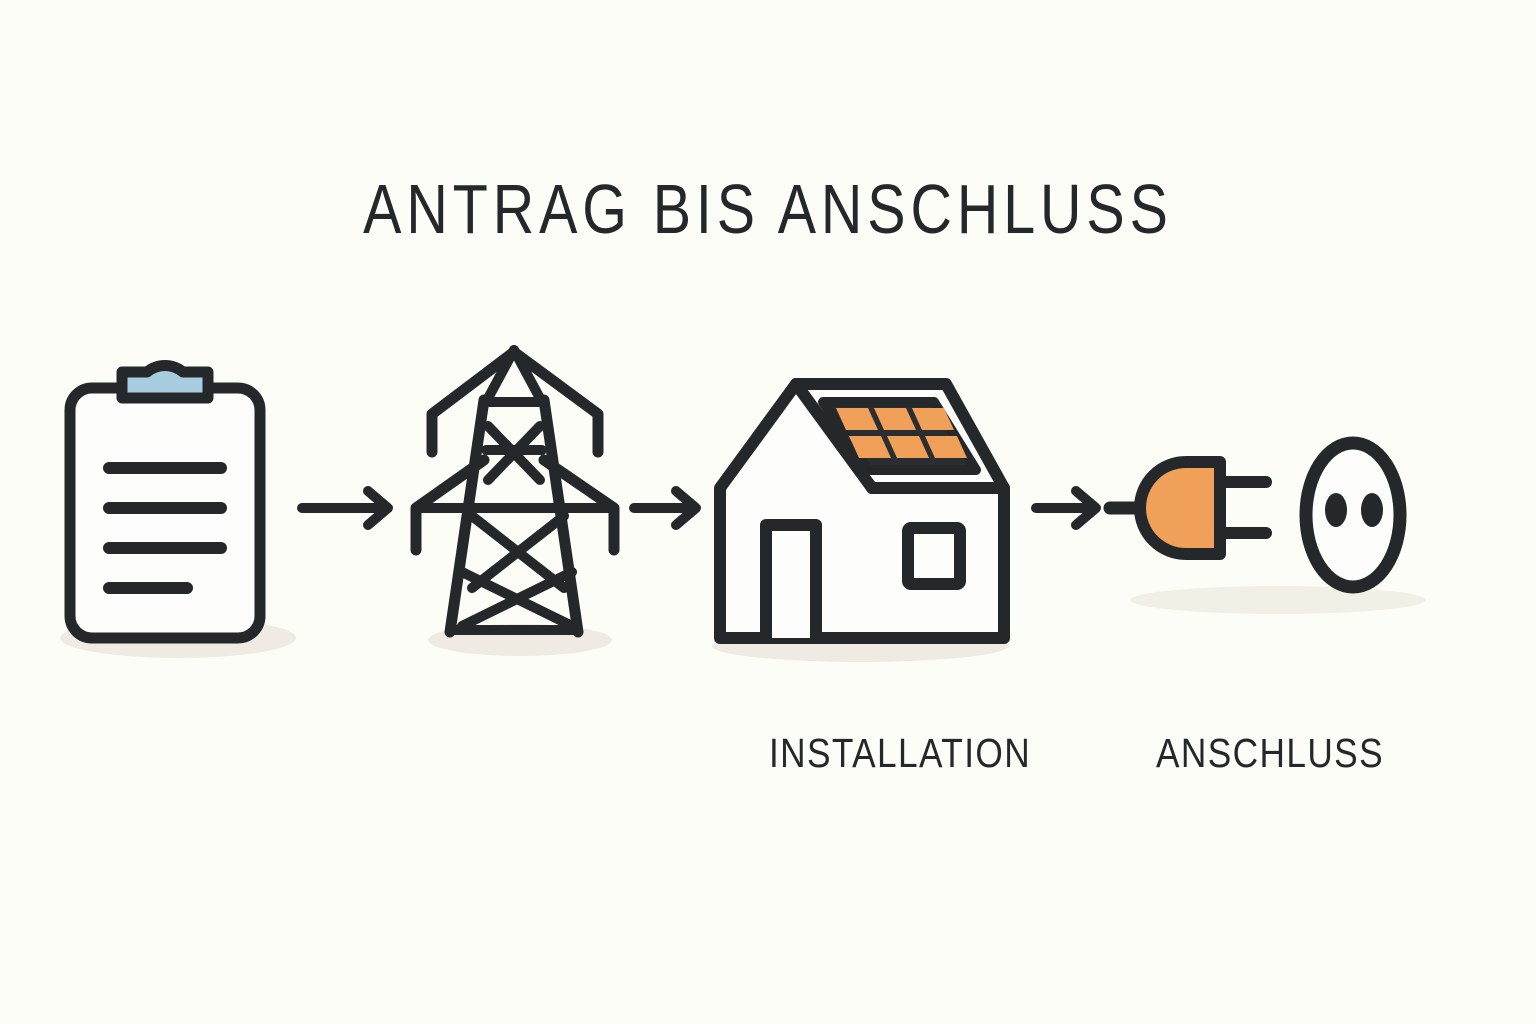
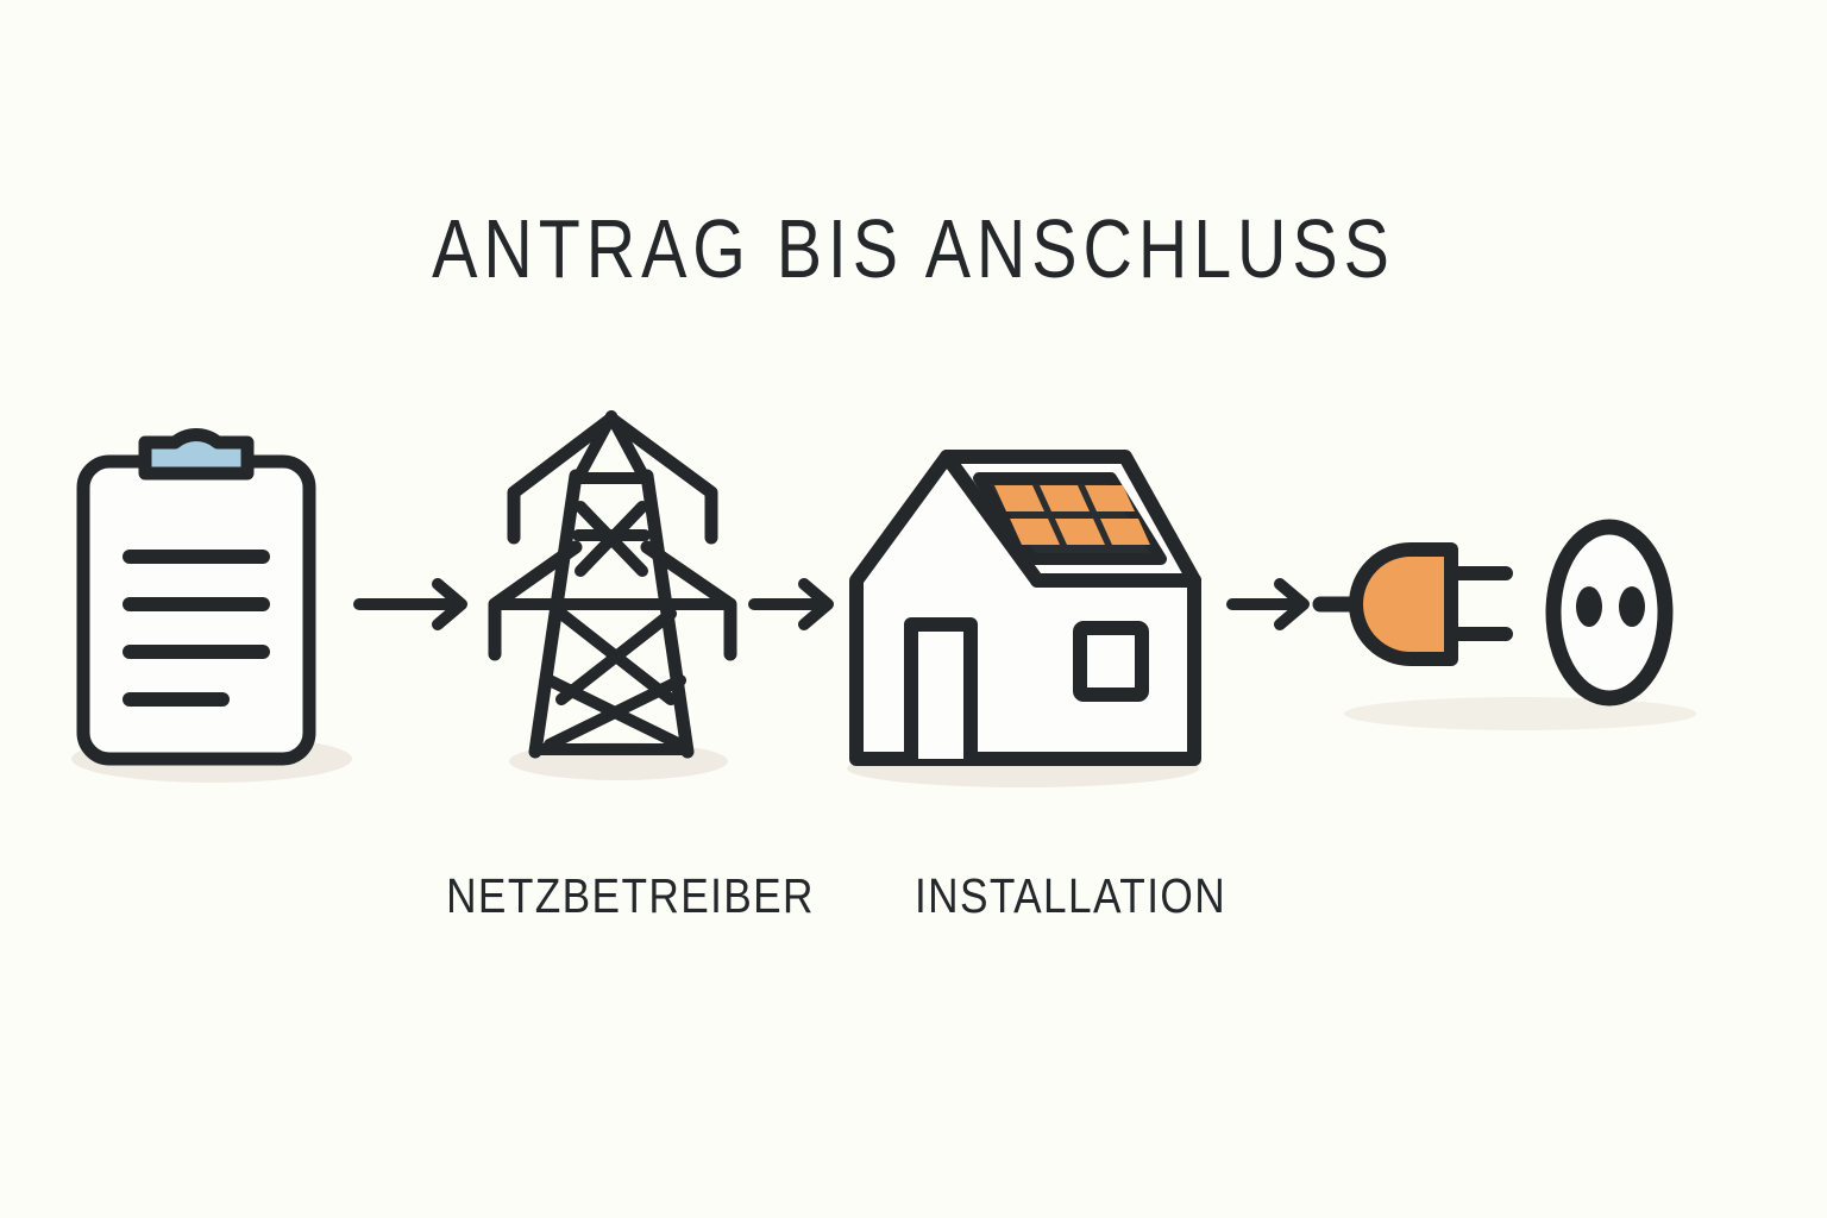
  ANTRAG BIS ANSCHLUSS
+ NETZBETREIBER
  INSTALLATION
- ANSCHLUSS
